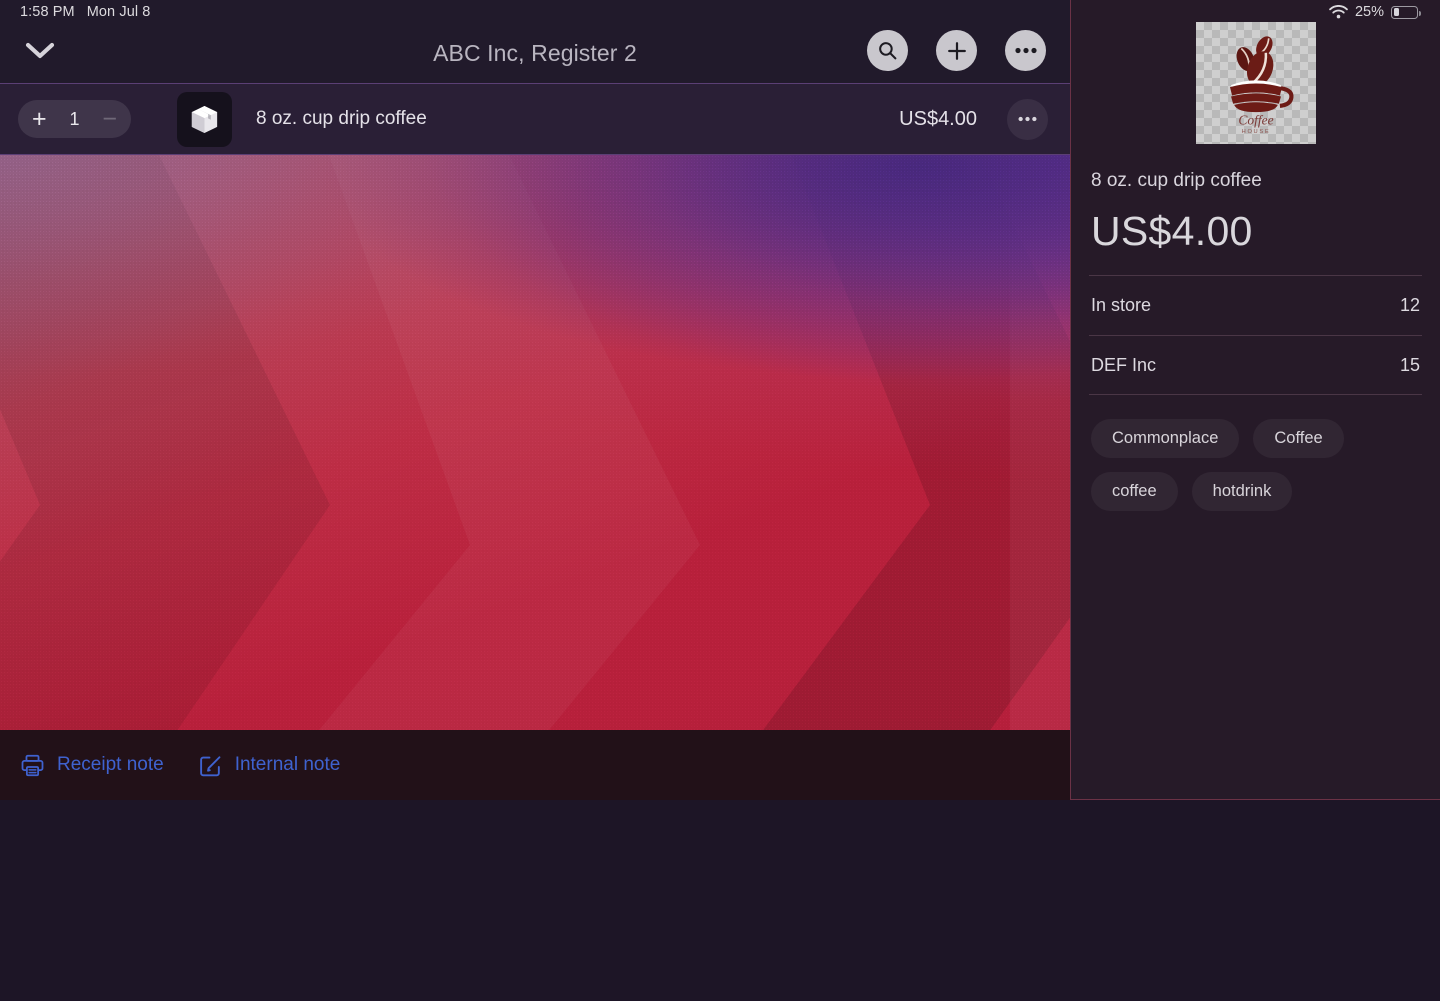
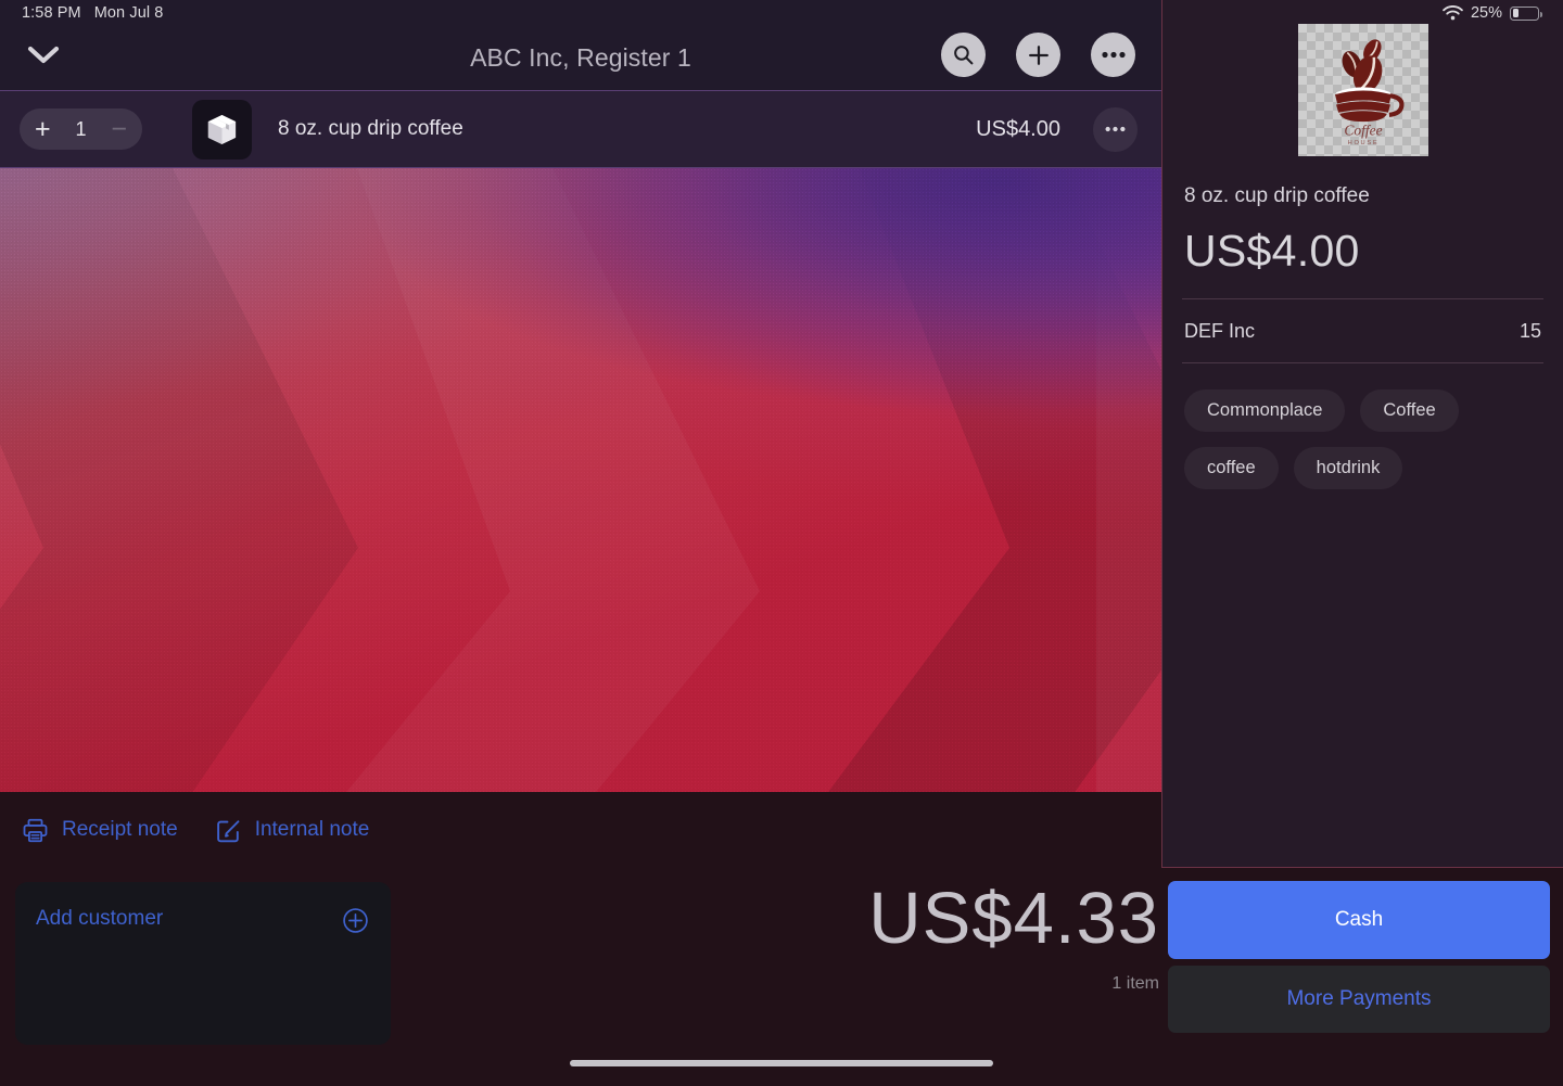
- ABC Inc, Register 2
+ ABC Inc, Register 1
  +
  1
  −
  8 oz. cup drip coffee
  US$4.00
  Receipt note
  Internal note
  Coffee
  8 oz. cup drip coffee
  US$4.00
- In store
- 12
  DEF Inc
  15
  Commonplace
  Coffee
  coffee
  hotdrink
+ Add customer
+ US$4.33
+ 1 item
+ Cash
+ More Payments
  1:58 PM
  Mon Jul 8
  25%
